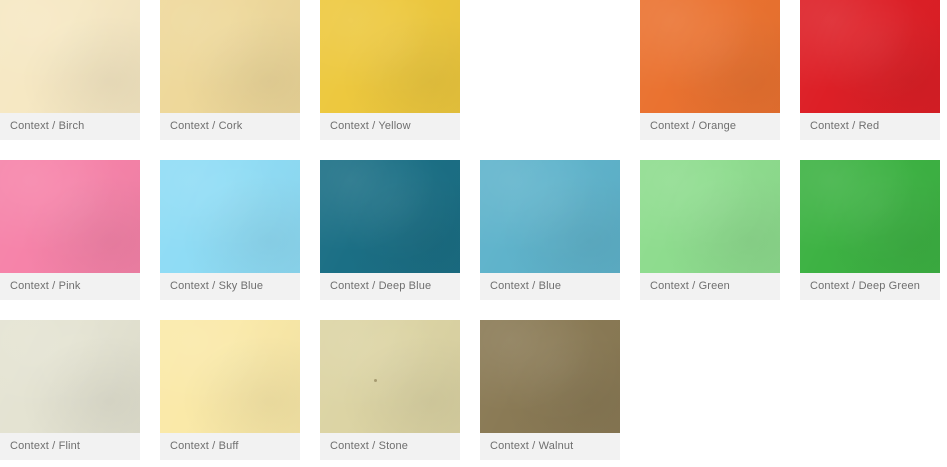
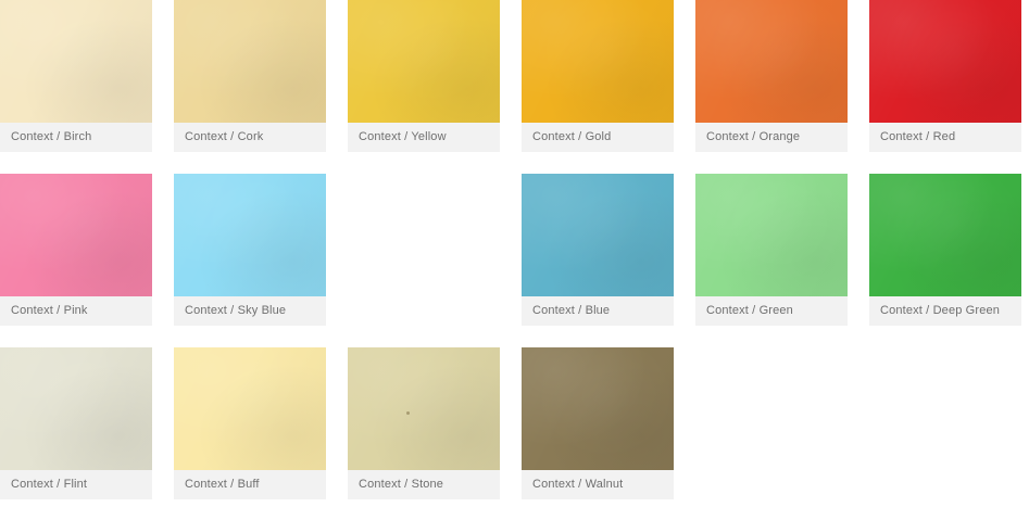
  Context / Birch
  Context / Cork
  Context / Yellow
+ Context / Gold
  Context / Orange
  Context / Red
  Context / Pink
  Context / Sky Blue
- Context / Deep Blue
  Context / Blue
  Context / Green
  Context / Deep Green
  Context / Flint
  Context / Buff
  Context / Stone
  Context / Walnut
